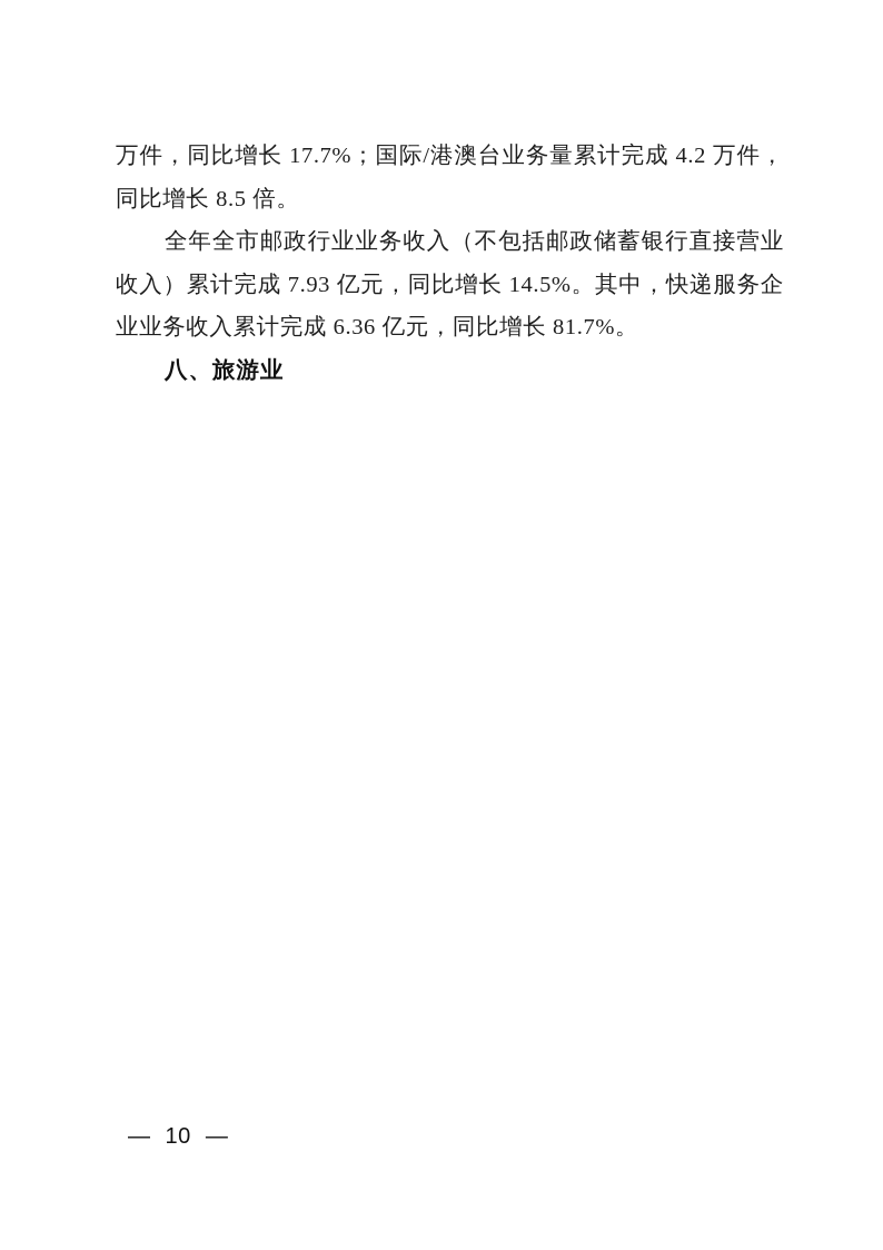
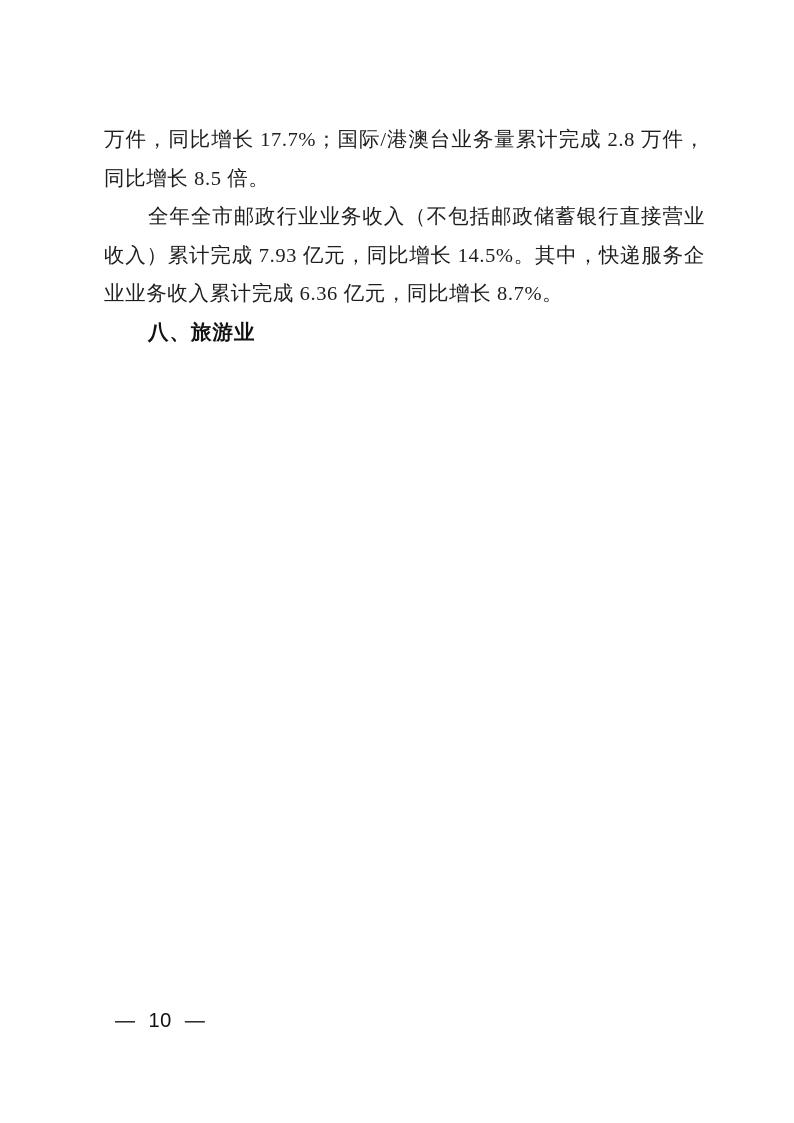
- 万件，同比增长 17.7%；国际/港澳台业务量累计完成 4.2 万件，同比增长 8.5 倍。
+ 万件，同比增长 17.7%；国际/港澳台业务量累计完成 2.8 万件，同比增长 8.5 倍。
- 全年全市邮政行业业务收入（不包括邮政储蓄银行直接营业收入）累计完成 7.93 亿元，同比增长 14.5%。其中，快递服务企业业务收入累计完成 6.36 亿元，同比增长 81.7%。
+ 全年全市邮政行业业务收入（不包括邮政储蓄银行直接营业收入）累计完成 7.93 亿元，同比增长 14.5%。其中，快递服务企业业务收入累计完成 6.36 亿元，同比增长 8.7%。
  八、旅游业
  — 10 —
